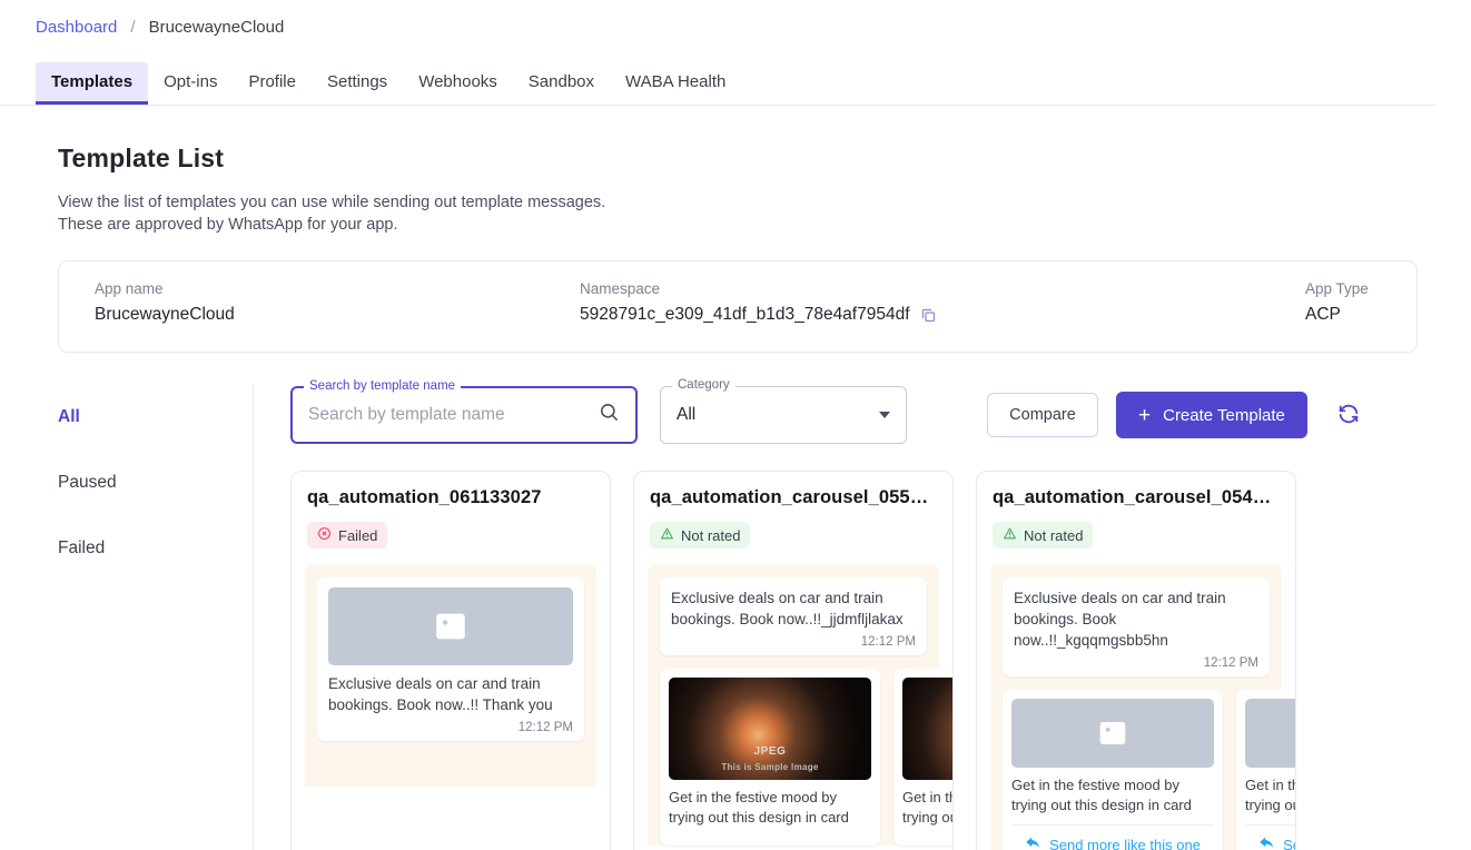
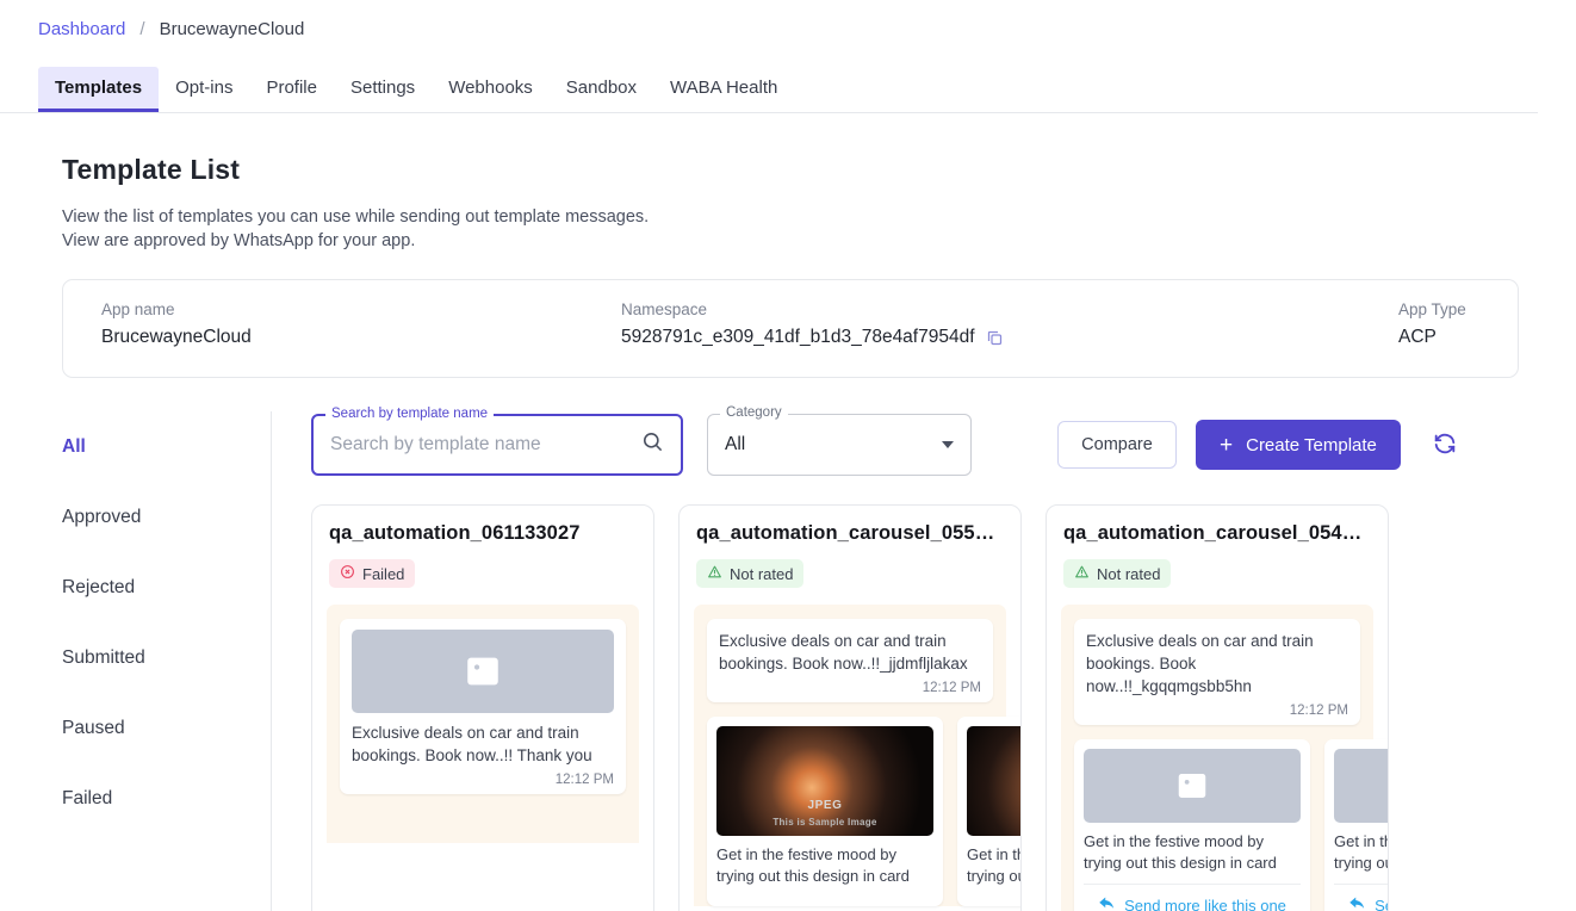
  Dashboard
  /
  BrucewayneCloud
  Templates
  Opt-ins
  Profile
  Settings
  Webhooks
  Sandbox
  WABA Health
  Template List
  View the list of templates you can use while sending out template messages.
- These are approved by WhatsApp for your app.
+ View are approved by WhatsApp for your app.
  App name
  BrucewayneCloud
  Namespace
  5928791c_e309_41df_b1d3_78e4af7954df
  App Type
  ACP
  All
+ Approved
+ Rejected
+ Submitted
  Paused
  Failed
  Search by template name
  Search by template name
  Category
  All
  Compare
  +
  Create Template
  qa_automation_061133027
  Failed
  Exclusive deals on car and train bookings. Book now..!! Thank you
  12:12 PM
  qa_automation_carousel_055…
  Not rated
  Exclusive deals on car and train bookings. Book now..!!_jjdmfljlakax
  12:12 PM
  JPEG
  This is Sample Image
  Get in the festive mood by trying out this design in card
  qa_automation_carousel_054…
  Not rated
  Exclusive deals on car and train bookings. Book now..!!_kgqqmgsbb5hn
  12:12 PM
  Get in the festive mood by trying out this design in card
  Send more like this one
